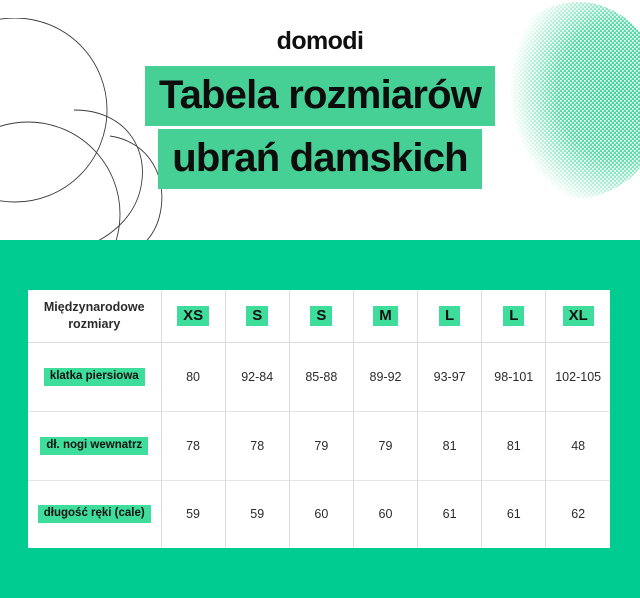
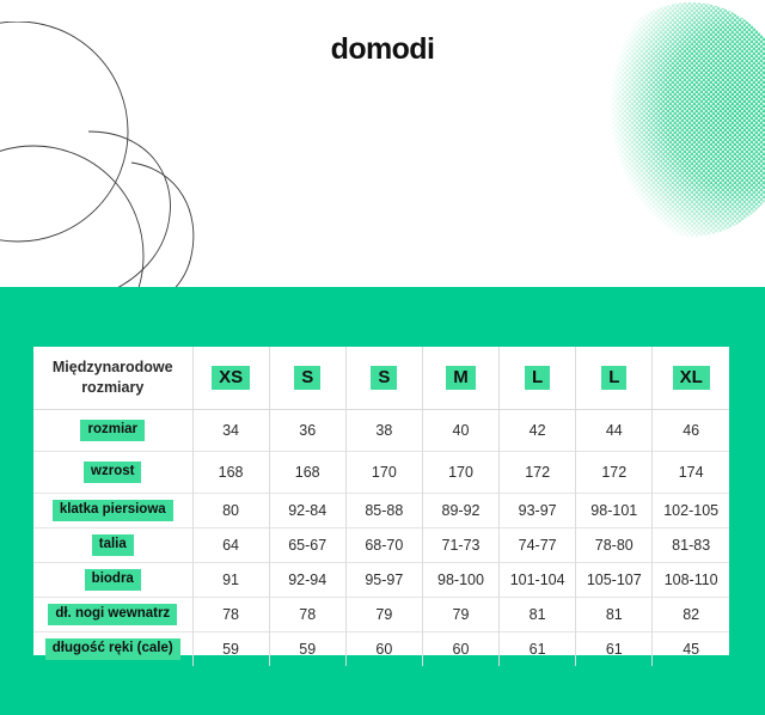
  domodi
- Tabela rozmiarów
- ubrań damskich
  Międzynarodowe rozmiary	XS	S	S	M	L	L	XL
+ rozmiar	34	36	38	40	42	44	46
+ wzrost	168	168	170	170	172	172	174
  klatka piersiowa	80	92-84	85-88	89-92	93-97	98-101	102-105
+ talia	64	65-67	68-70	71-73	74-77	78-80	81-83
+ biodra	91	92-94	95-97	98-100	101-104	105-107	108-110
- dł. nogi wewnatrz	78	78	79	79	81	81	48
+ dł. nogi wewnatrz	78	78	79	79	81	81	82
- długość ręki (cale)	59	59	60	60	61	61	62
+ długość ręki (cale)	59	59	60	60	61	61	45
